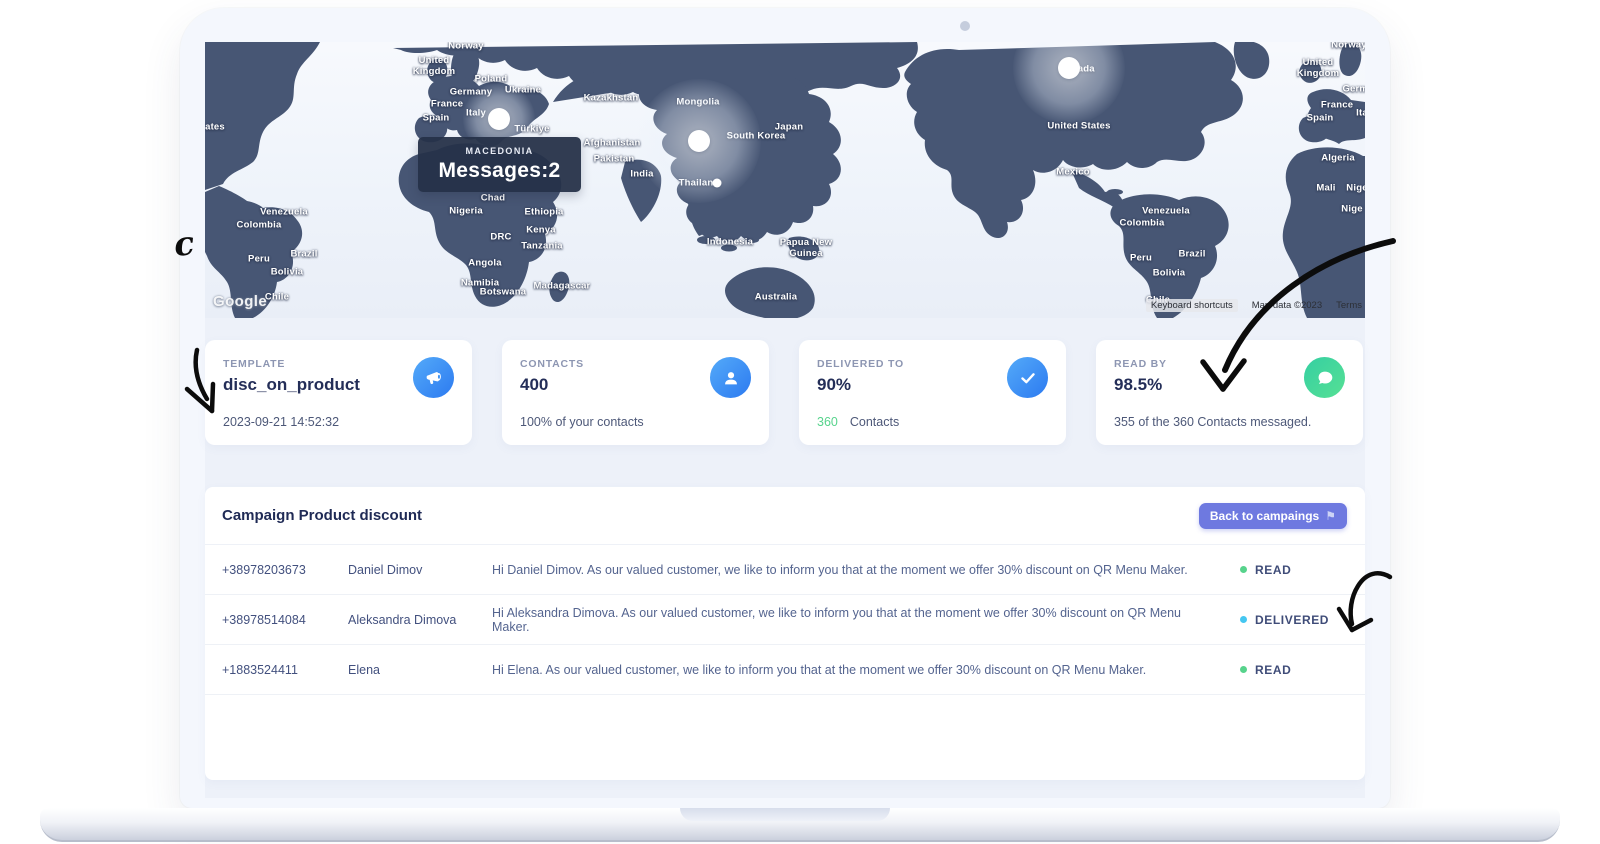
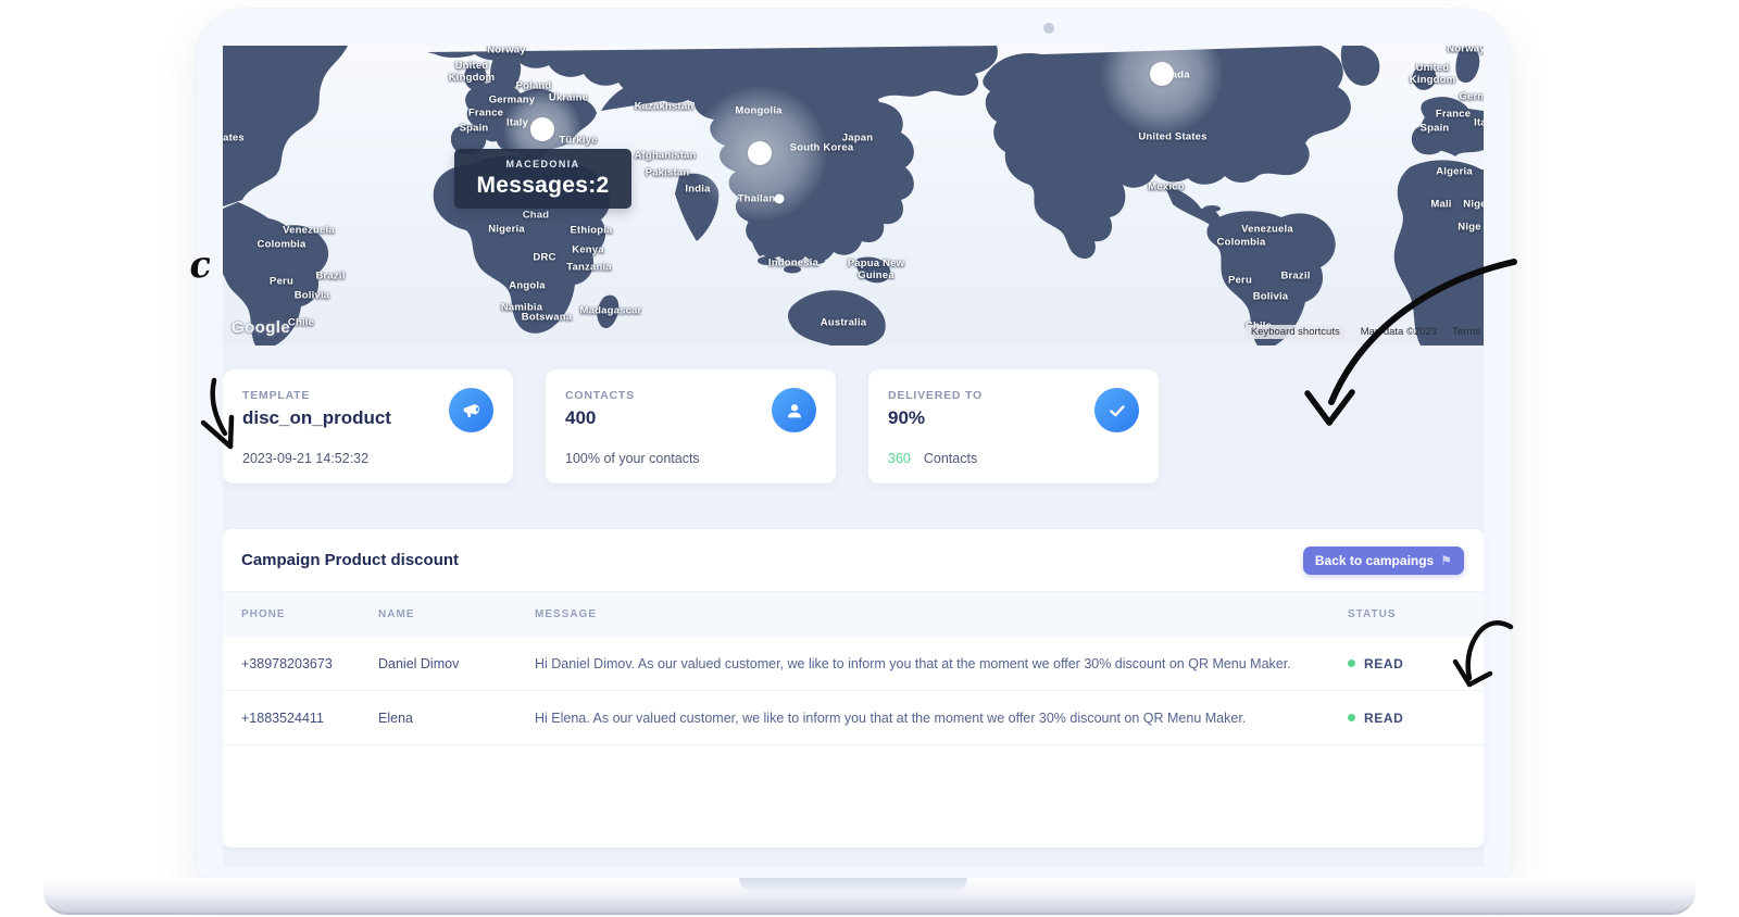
  ates
  Venezuela
  Colombia
  Brazil
  Peru
  Bolivia
  Chile
  Norway
  United
  Kingdom
  Poland
  France
  Spain
  Kazakhstan
  Afghanista
  Japan
  Pakistan
  Chad
  Nigeria
  Ethiopia
  Kenya
  DRC
  Tanzania
  Angola
  Namibia
  Madagascar
  Botswana
  Indonesia
  Papua New
  Guinea
  Australia
  United States
  Mexico
  Venezuela
  Colombia
  Brazil
  Peru
  Bolivia
  Chile
  Norway
  United
  Kingdom
  Germ
  France
  Spain
  Algeria
  Mali
  Nige
  Nige
  MACEDONIA
  Messages:2
  Google
  Keyboard shortcuts
  Ma data ©2023
  Terms
  TEMPLATE
  disc_on_product
  2023-09-21 14:52:32
  CONTACTS
  400
  100% of your contacts
  DELIVERED TO
  90%
  360 Contacts
- READ BY
- 98.5%
- 355 of the 360 Contacts messaged.
  Campaign Product discount
  Back to campaings
  ⚑
+ PHONE
+ NAME
+ MESSAGE
+ STATUS
  +38978203673
  Daniel Dimov
  Hi Daniel Dimov. As our valued customer, we like to inform you that at the moment we offer 30% discount on QR Menu Maker.
  READ
- +38978514084
- Aleksandra Dimova
- Hi Aleksandra Dimova. As our valued customer, we like to inform you that at the moment we offer 30% discount on QR Menu Maker.
- DELIVERED
  +1883524411
  Elena
  Hi Elena. As our valued customer, we like to inform you that at the moment we offer 30% discount on QR Menu Maker.
  READ
